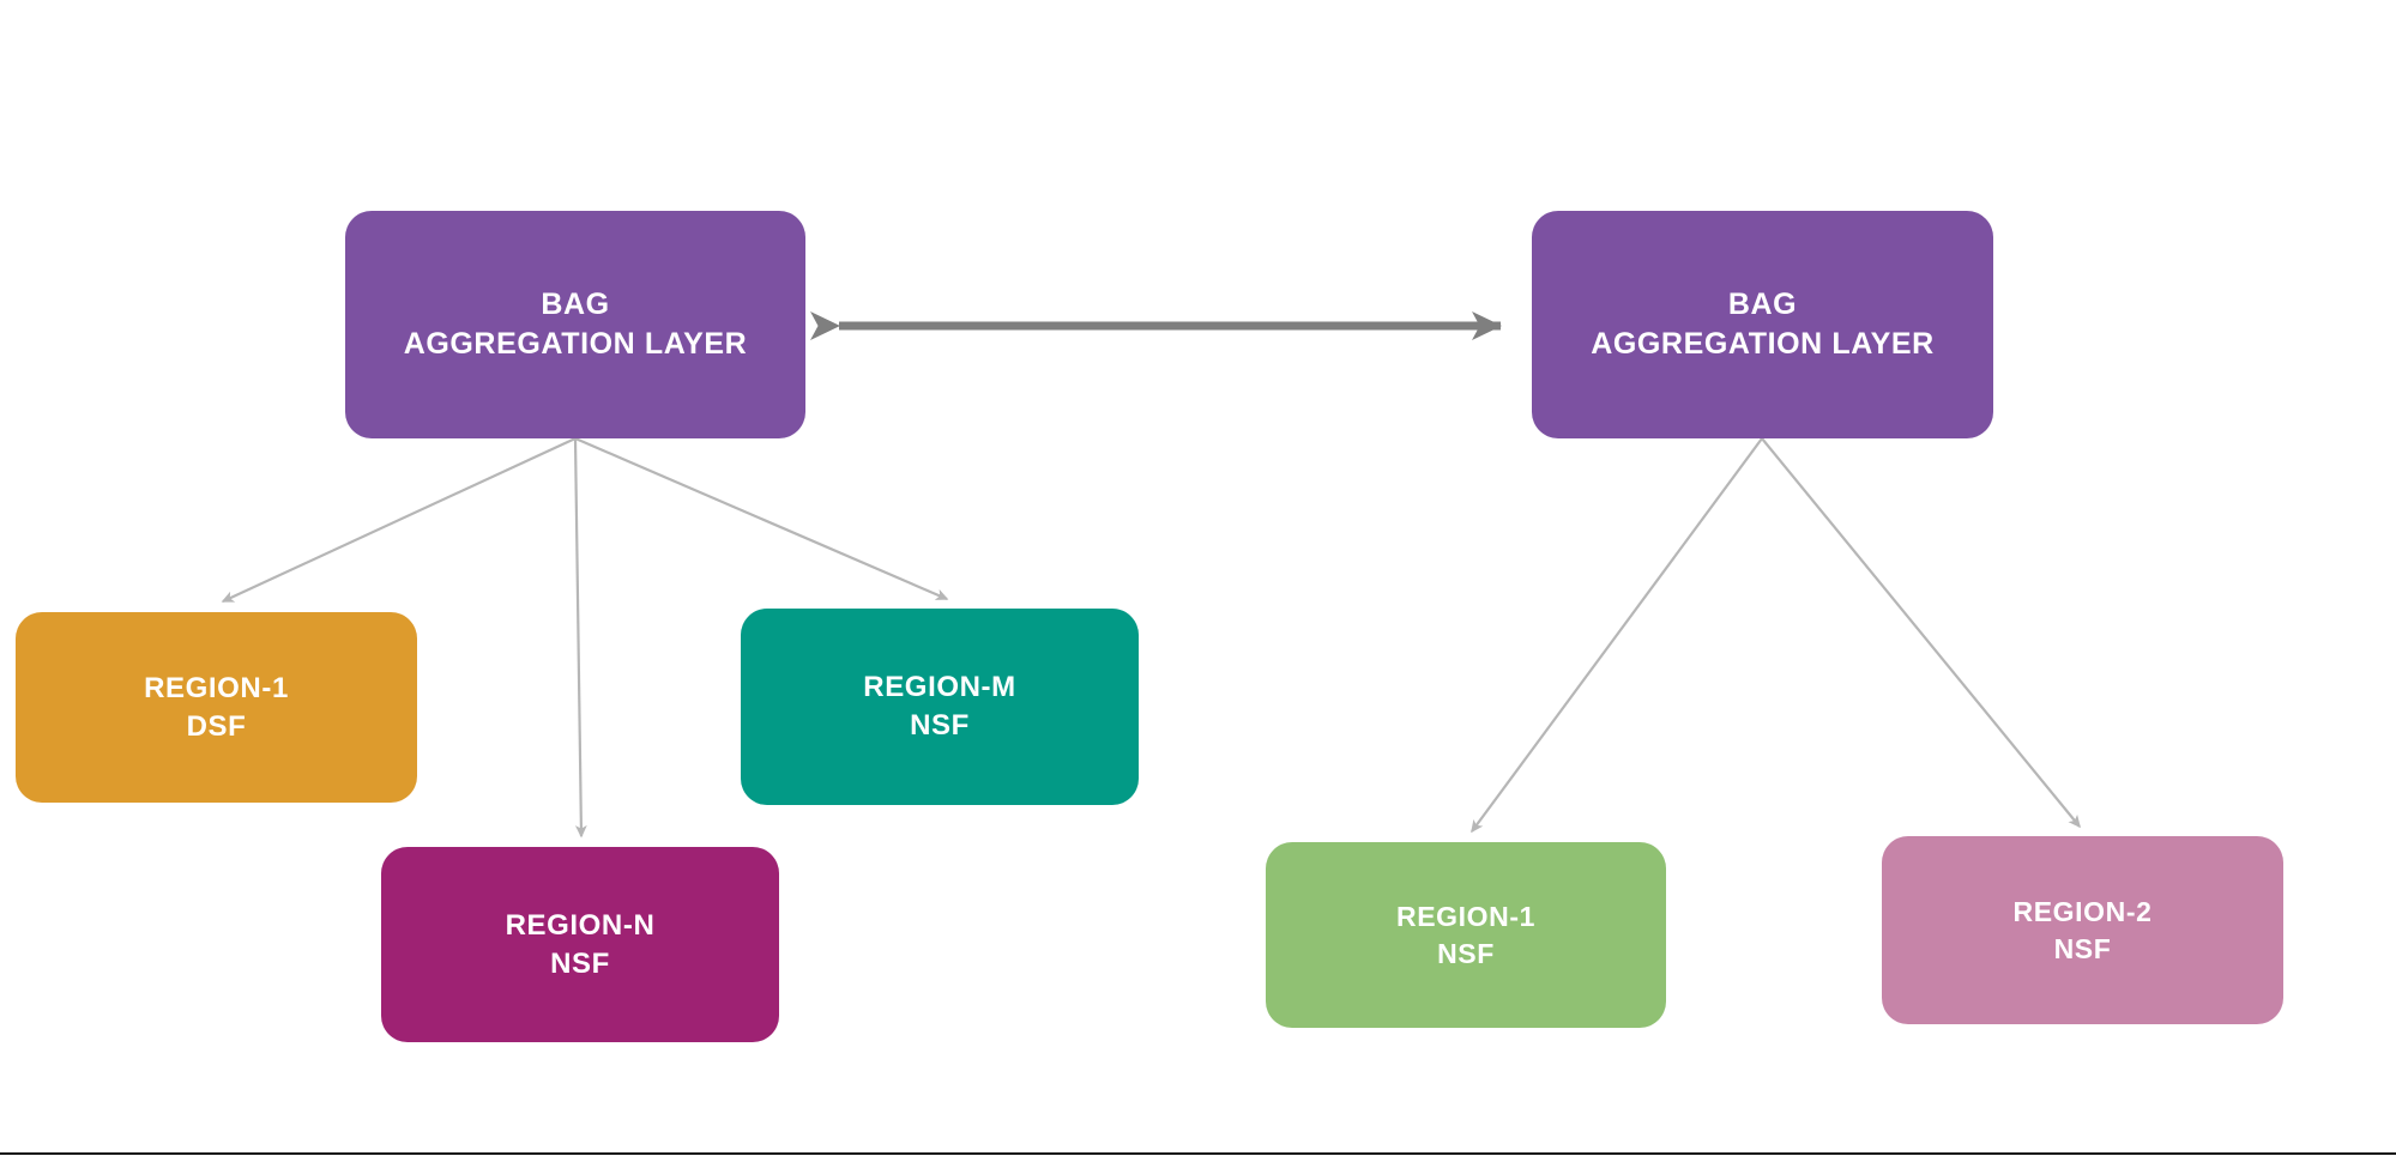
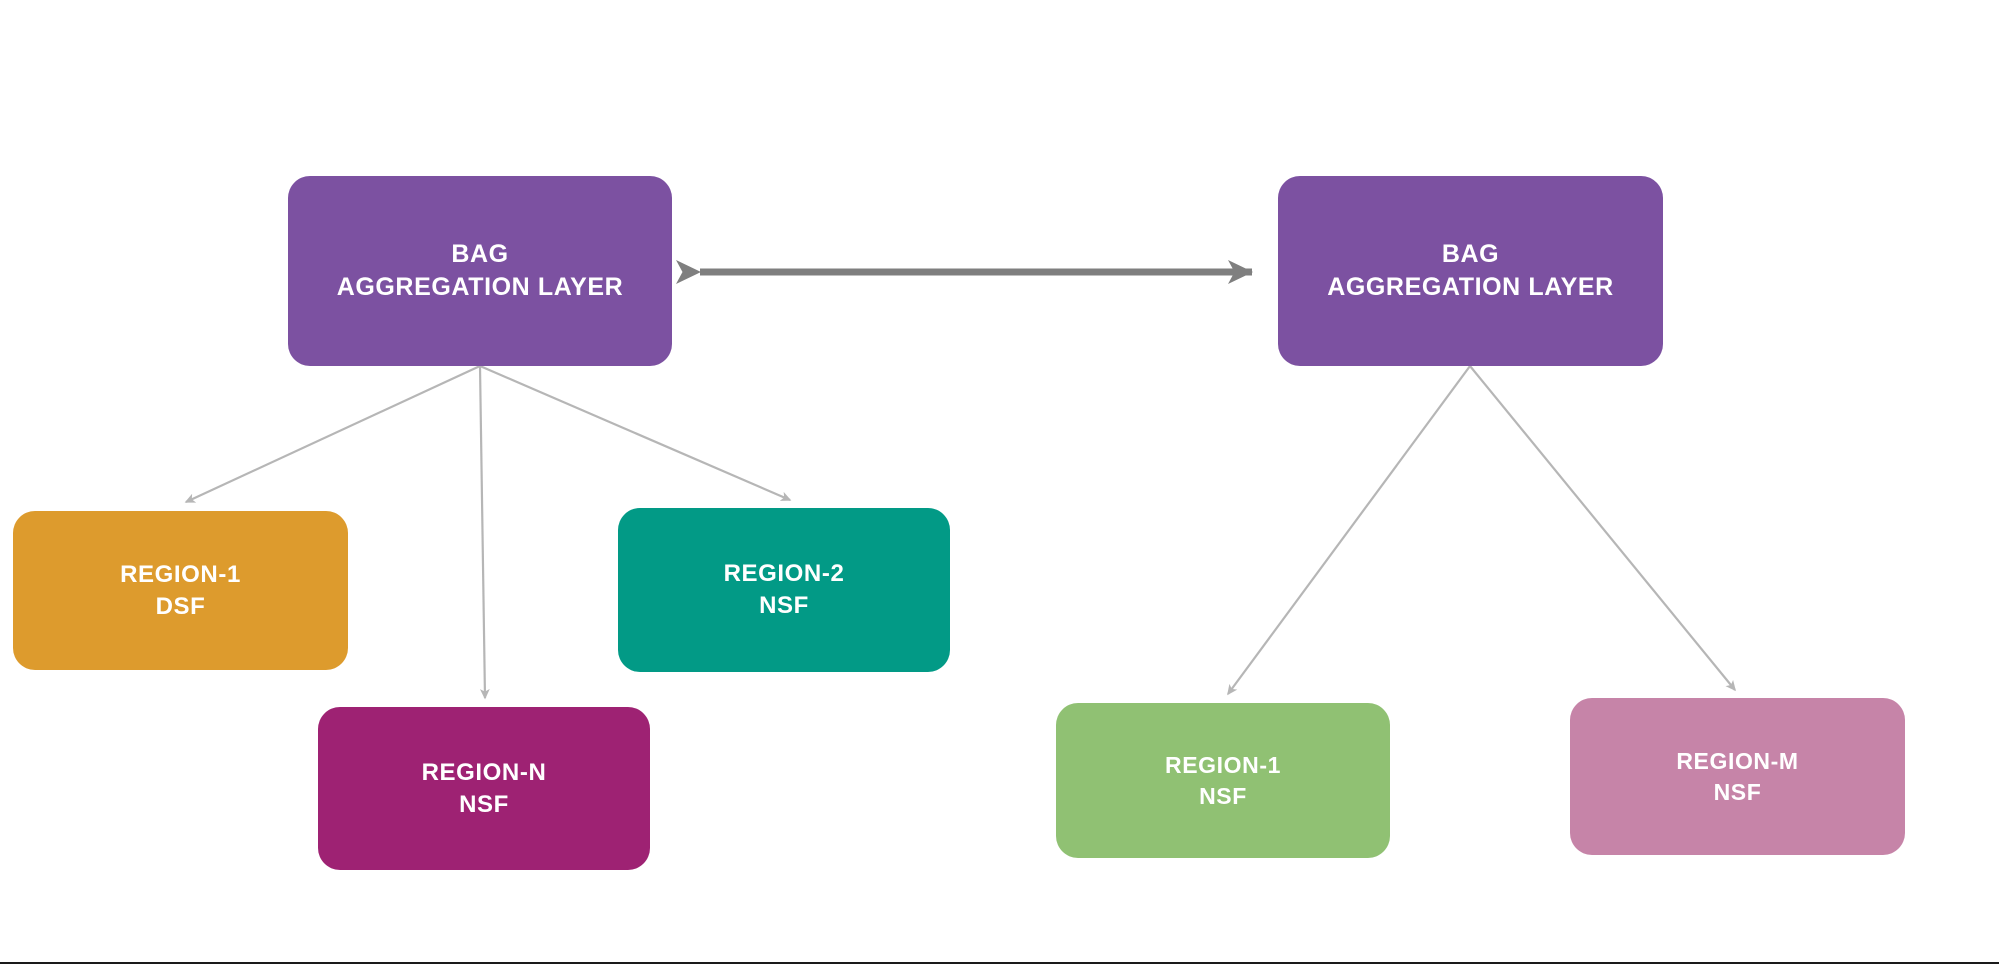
  BAG
  AGGREGATION LAYER
  BAG
  AGGREGATION LAYER
  REGION-1
  DSF
- REGION-M
+ REGION-2
  NSF
  REGION-N
  NSF
  REGION-1
  NSF
- REGION-2
+ REGION-M
  NSF
